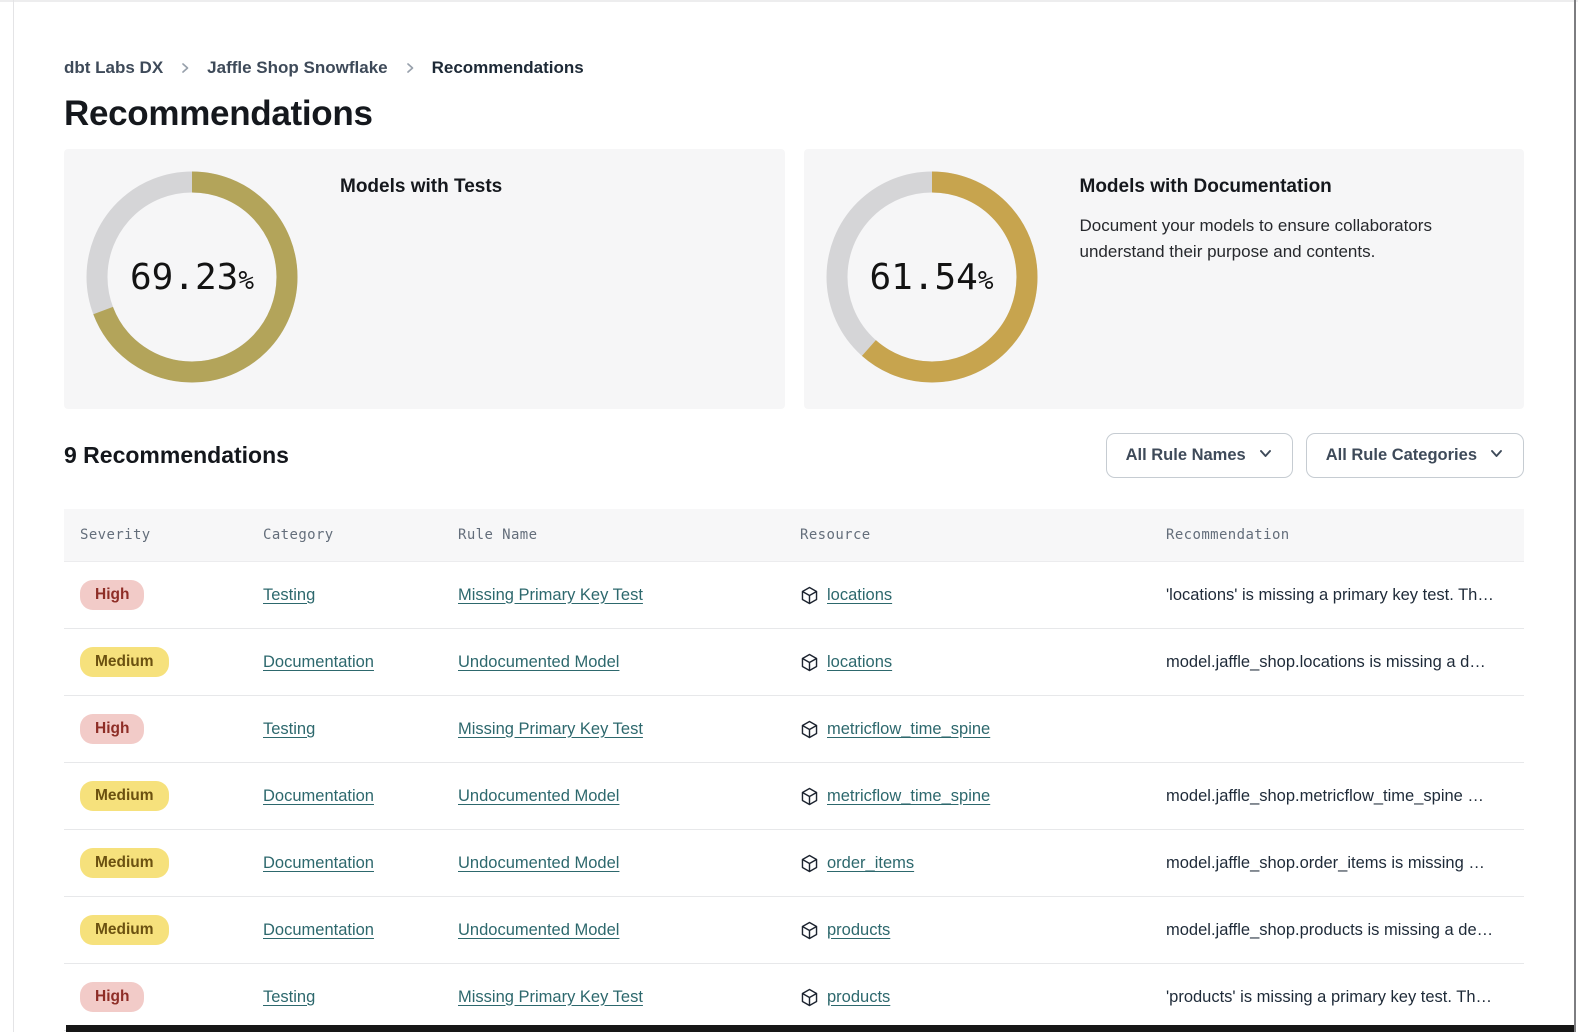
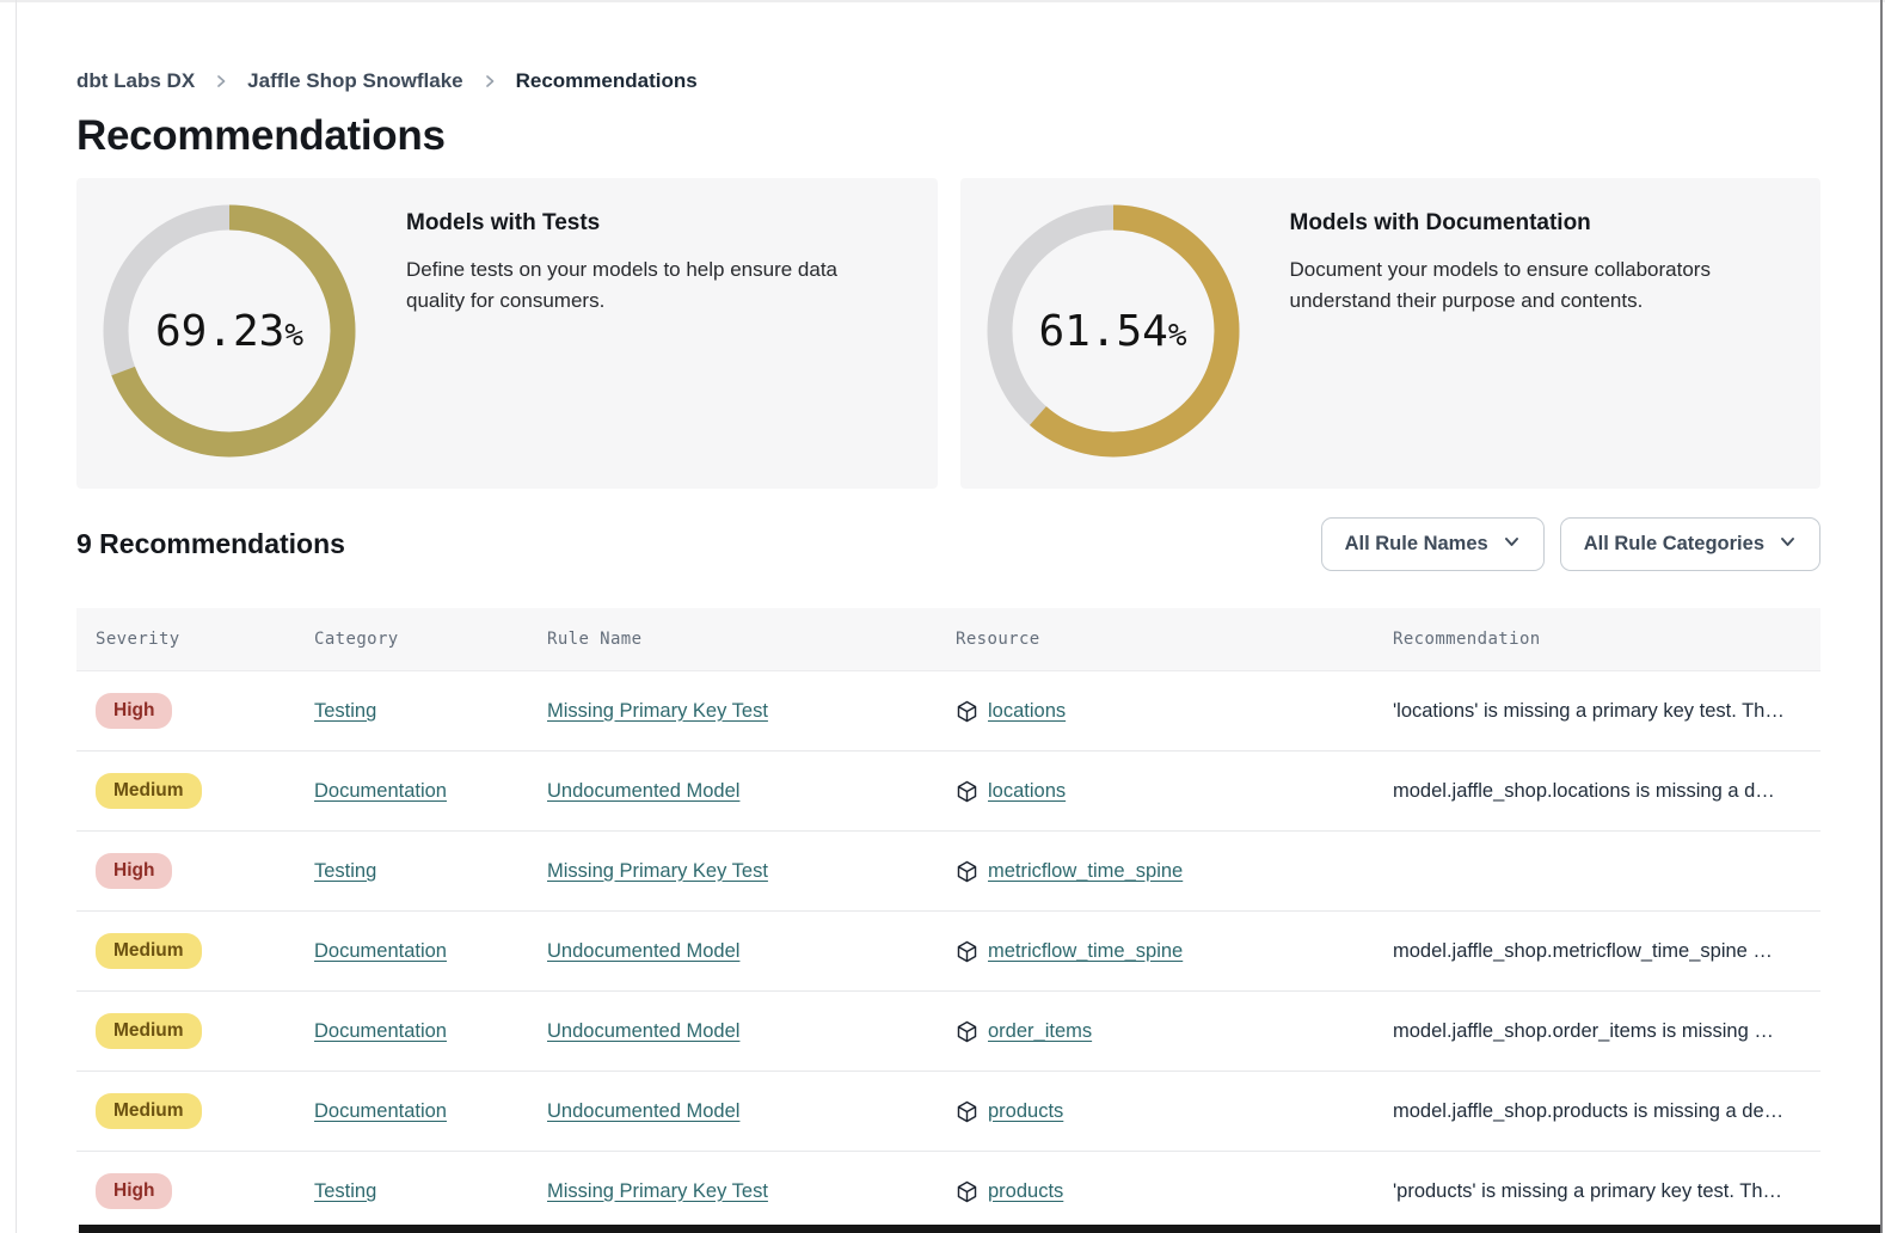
  dbt Labs DX
  Jaffle Shop Snowflake
  Recommendations
  Recommendations
  69.23
  %
  Models with Tests
+ Define tests on your models to help ensure data quality for consumers.
  61.54
  %
  Models with Documentation
  Document your models to ensure collaborators understand their purpose and contents.
  9 Recommendations
  All Rule Names
  All Rule Categories
  Severity
  Category
  Rule Name
  Resource
  Recommendation
  High
  Testing
  Missing Primary Key Test
  locations
  'locations' is missing a primary key test. Th…
  Medium
  Documentation
  Undocumented Model
  locations
  model.jaffle_shop.locations is missing a d…
  High
  Testing
  Missing Primary Key Test
  metricflow_time_spine
  Medium
  Documentation
  Undocumented Model
  metricflow_time_spine
  model.jaffle_shop.metricflow_time_spine …
  Medium
  Documentation
  Undocumented Model
  order_items
  model.jaffle_shop.order_items is missing …
  Medium
  Documentation
  Undocumented Model
  products
  model.jaffle_shop.products is missing a de…
  High
  Testing
  Missing Primary Key Test
  products
  'products' is missing a primary key test. Th…
